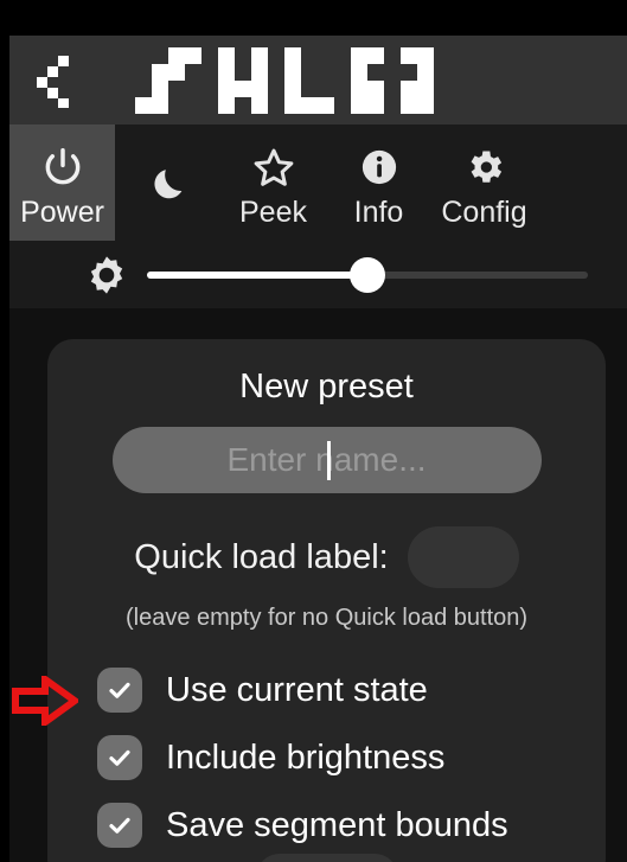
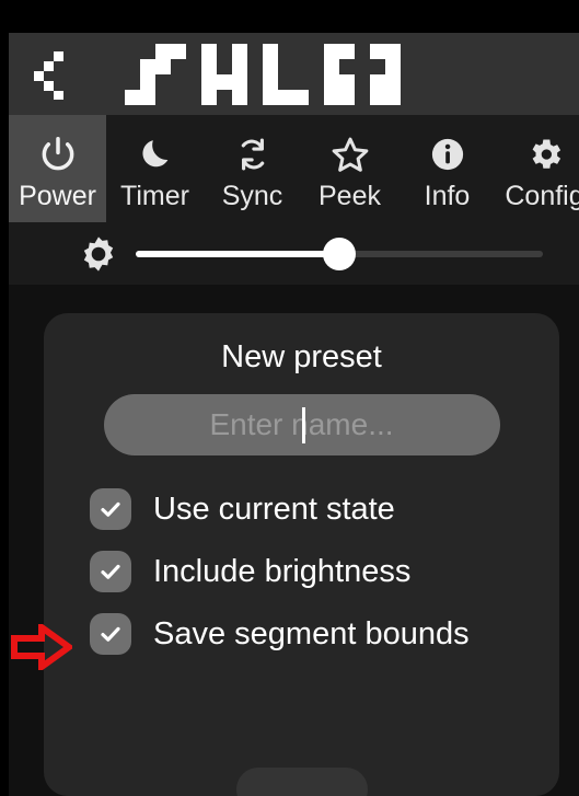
  Power
+ Timer
+ Sync
  Peek
  Info
  Config
  New preset
  Enter name...
- Quick load label:
- (leave empty for no Quick load button)
  Use current state
  Include brightness
  Save segment bounds
